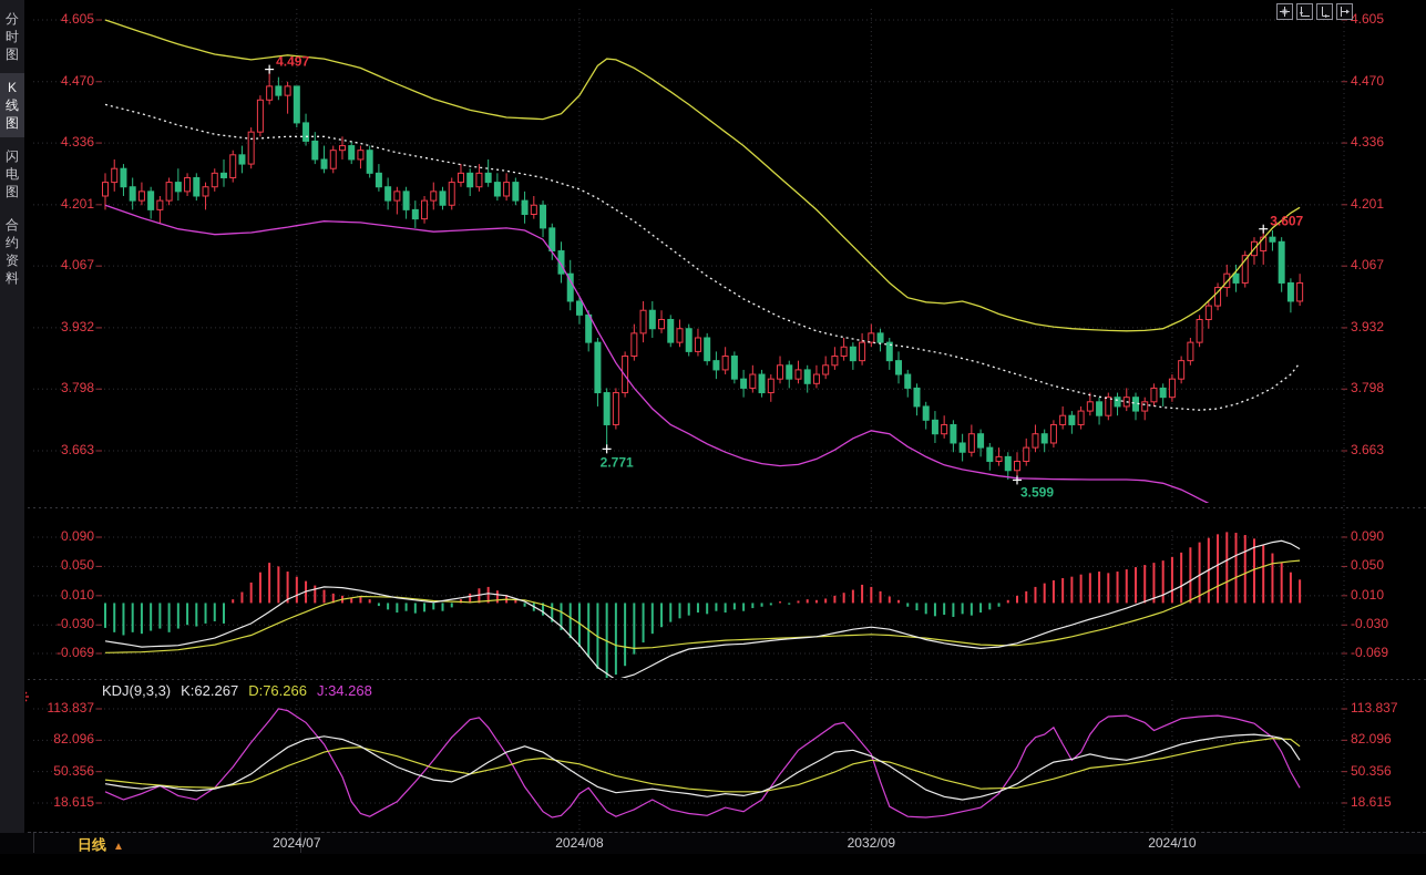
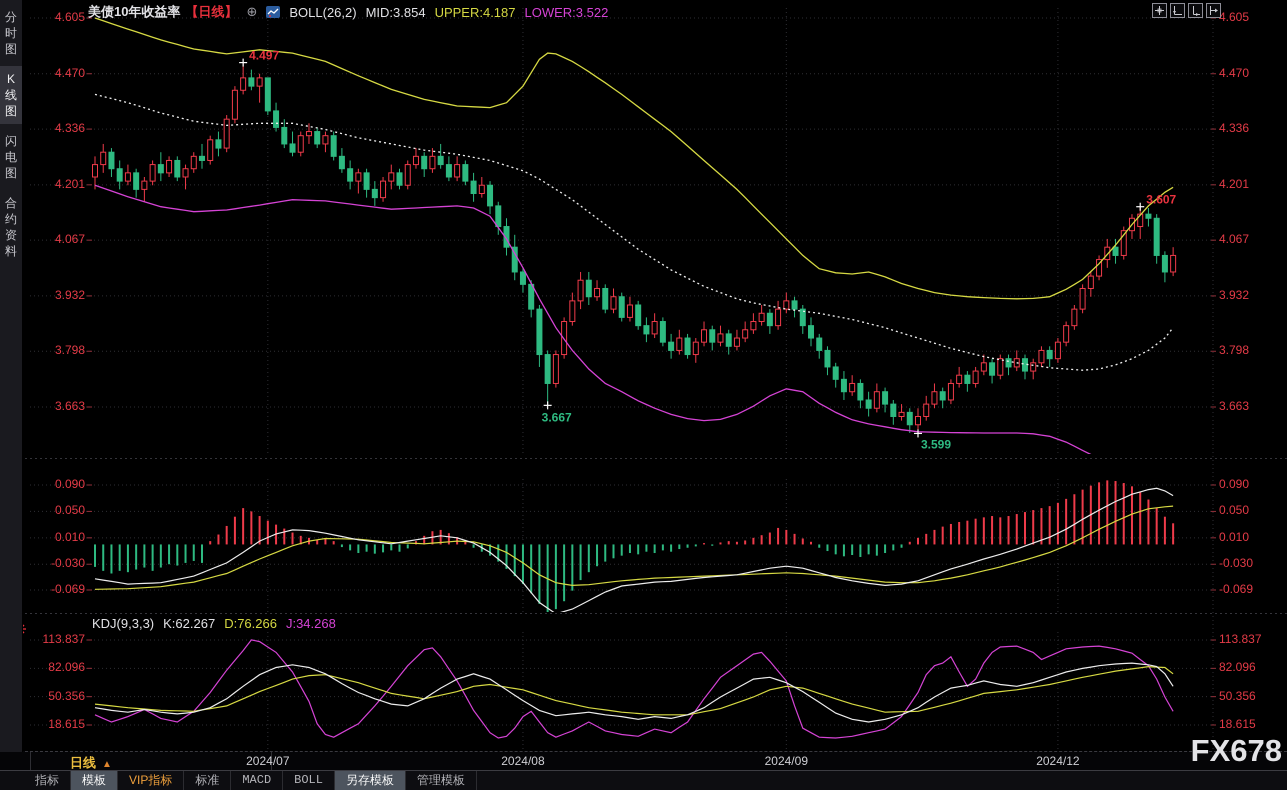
  4.497
- 2.771
+ 3.667
  3.599
  3.607
  分
  时
  图
  K
  线
  图
  闪
  电
  图
  合
  约
  资
  料
  2024/07
  2024/08
- 2032/09
+ 2024/09
- 2024/10
+ 2024/12
  4.605
  4.605
  4.470
  4.470
  4.336
  4.336
  4.201
  4.201
  4.067
  4.067
  3.932
  3.932
  3.798
  3.798
  3.663
  3.663
  0.090
  0.090
  0.050
  0.050
  0.010
  0.010
  -0.030
  -0.030
  -0.069
  -0.069
  113.837
  113.837
  82.096
  82.096
  50.356
  50.356
  18.615
  18.615
+ 美债10年收益率
+ 【日线】
+ ⊕
+ BOLL(26,2)
+ MID:3.854
+ UPPER:4.187
+ LOWER:3.522
  KDJ(9,3,3)
  K:62.267
  D:76.266
  J:34.268
  日线 ▲
+ 指标
+ 模板
+ VIP指标
+ 标准
+ MACD
+ BOLL
+ 另存模板
+ 管理模板
+ FX678
